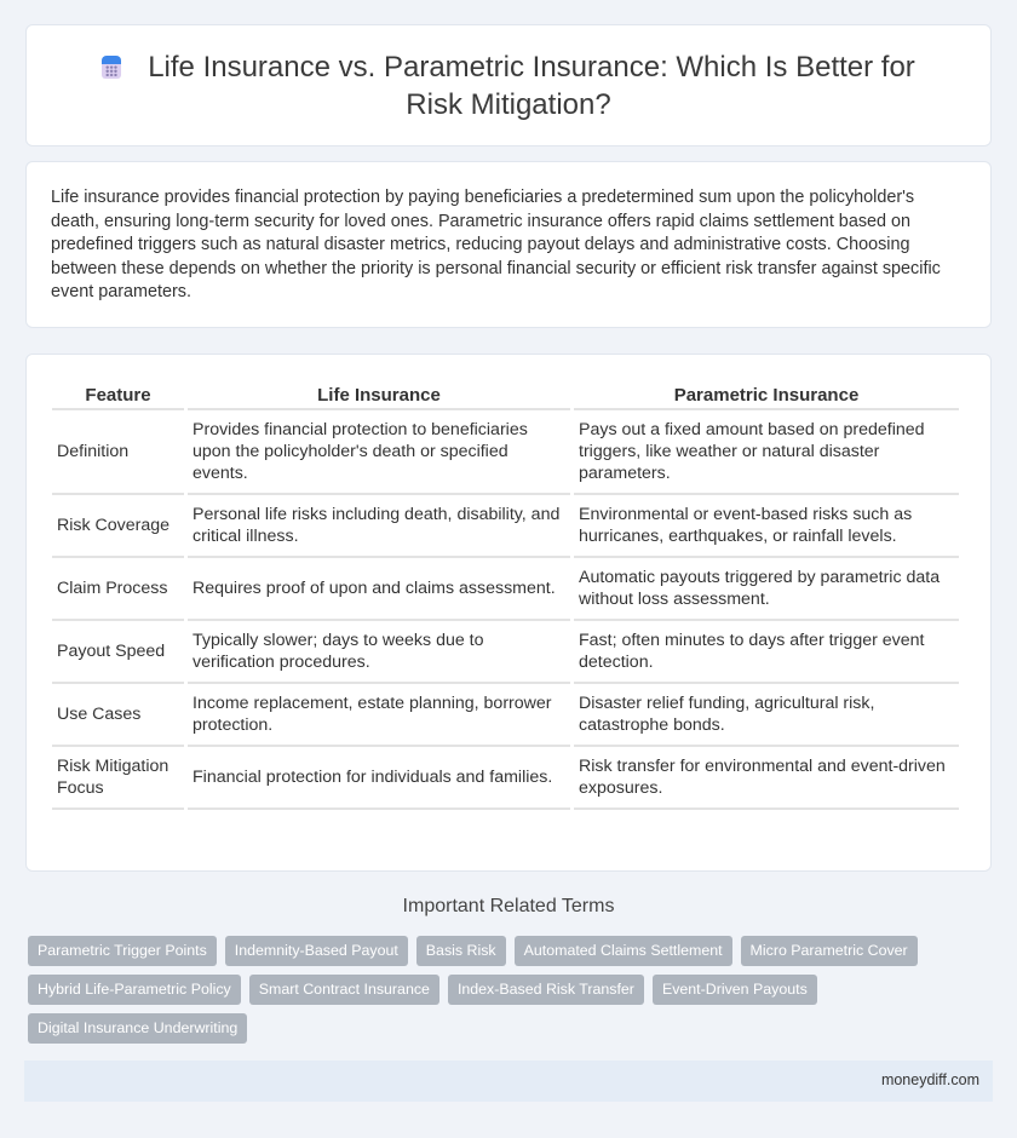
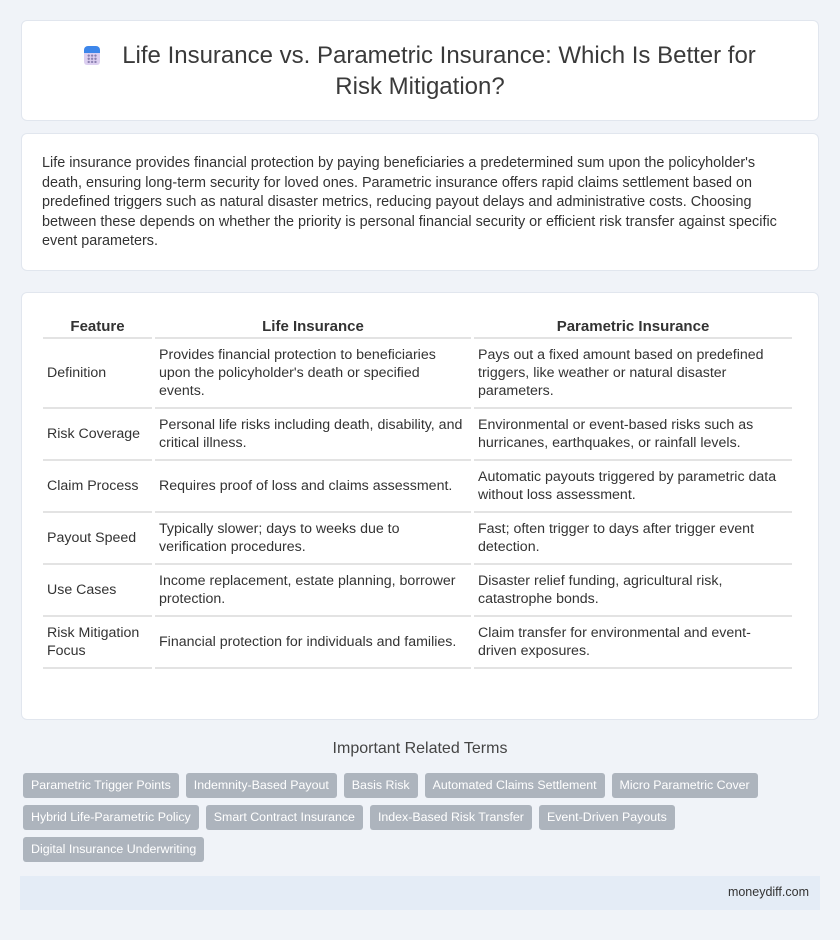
  Life Insurance vs. Parametric Insurance: Which Is Better for Risk Mitigation?
  Life insurance provides financial protection by paying beneficiaries a predetermined sum upon the policyholder's death, ensuring long-term security for loved ones. Parametric insurance offers rapid claims settlement based on predefined triggers such as natural disaster metrics, reducing payout delays and administrative costs. Choosing between these depends on whether the priority is personal financial security or efficient risk transfer against specific event parameters.
  Feature	Life Insurance	Parametric Insurance
  Definition	Provides financial protection to beneficiaries upon the policyholder's death or specified events.	Pays out a fixed amount based on predefined triggers, like weather or natural disaster parameters.
  Risk Coverage	Personal life risks including death, disability, and critical illness.	Environmental or event-based risks such as hurricanes, earthquakes, or rainfall levels.
- Claim Process	Requires proof of upon and claims assessment.	Automatic payouts triggered by parametric data without loss assessment.
+ Claim Process	Requires proof of loss and claims assessment.	Automatic payouts triggered by parametric data without loss assessment.
- Payout Speed	Typically slower; days to weeks due to verification procedures.	Fast; often minutes to days after trigger event detection.
+ Payout Speed	Typically slower; days to weeks due to verification procedures.	Fast; often trigger to days after trigger event detection.
  Use Cases	Income replacement, estate planning, borrower protection.	Disaster relief funding, agricultural risk, catastrophe bonds.
- Risk Mitigation Focus	Financial protection for individuals and families.	Risk transfer for environmental and event-driven exposures.
+ Risk Mitigation Focus	Financial protection for individuals and families.	Claim transfer for environmental and event-driven exposures.
  Important Related Terms
  Parametric Trigger Points
  Indemnity-Based Payout
  Basis Risk
  Automated Claims Settlement
  Micro Parametric Cover
  Hybrid Life-Parametric Policy
  Smart Contract Insurance
  Index-Based Risk Transfer
  Event-Driven Payouts
  Digital Insurance Underwriting
  moneydiff.com
